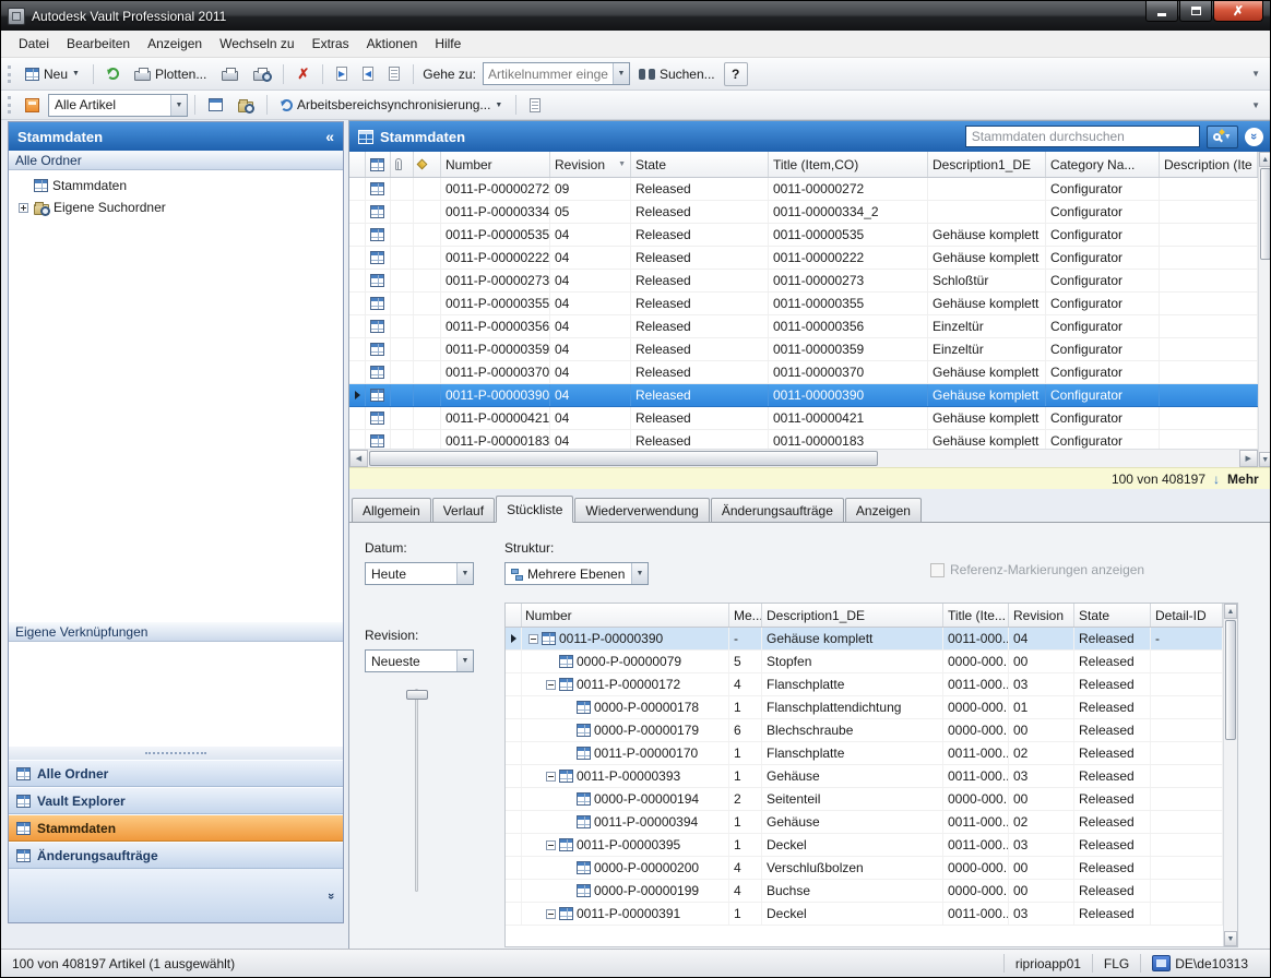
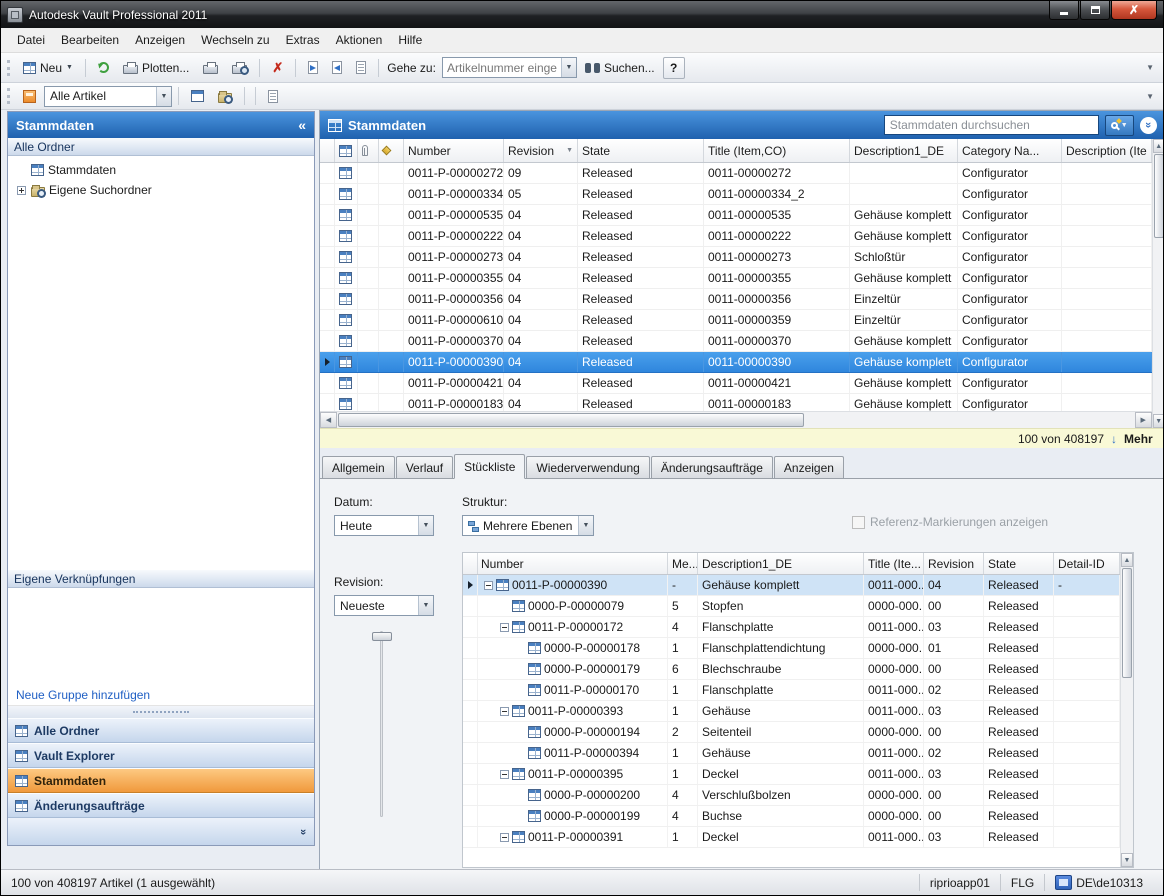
  Autodesk Vault Professional 2011
  ✗
  Datei
  Bearbeiten
  Anzeigen
  Wechseln zu
  Extras
  Aktionen
  Hilfe
  Neu
  Plotten...
  ✗
  Gehe zu:
  Artikelnummer einge
  Suchen...
  ?
  ▼
  Alle Artikel
- Arbeitsbereichsynchronisierung...
  ▼
  Stammdaten
  «
  Alle Ordner
  Stammdaten
  Eigene Suchordner
  Eigene Verknüpfungen
+ Neue Gruppe hinzufügen
  Alle Ordner
  Vault Explorer
  Stammdaten
  Änderungsaufträge
  Stammdaten
  Stammdaten durchsuchen
  Number
  Revision
  State
  Title (Item,CO)
  Description1_DE
  Category Na...
  Description (Ite
  0011-P-00000272
  09
  Released
  0011-00000272
  Configurator
  0011-P-00000334
  05
  Released
  0011-00000334_2
  Configurator
  0011-P-00000535
  04
  Released
  0011-00000535
  Gehäuse komplett
  Configurator
  0011-P-00000222
  04
  Released
  0011-00000222
  Gehäuse komplett
  Configurator
  0011-P-00000273
  04
  Released
  0011-00000273
  Schloßtür
  Configurator
  0011-P-00000355
  04
  Released
  0011-00000355
  Gehäuse komplett
  Configurator
  0011-P-00000356
  04
  Released
  0011-00000356
  Einzeltür
  Configurator
- 0011-P-00000359
+ 0011-P-00000610
  04
  Released
  0011-00000359
  Einzeltür
  Configurator
  0011-P-00000370
  04
  Released
  0011-00000370
  Gehäuse komplett
  Configurator
  0011-P-00000390
  04
  Released
  0011-00000390
  Gehäuse komplett
  Configurator
  0011-P-00000421
  04
  Released
  0011-00000421
  Gehäuse komplett
  Configurator
  0011-P-00000183
  04
  Released
  0011-00000183
  Gehäuse komplett
  Configurator
  100 von 408197
  ↓
  Mehr
  Allgemein
  Verlauf
  Stückliste
  Wiederverwendung
  Änderungsaufträge
  Anzeigen
  Datum:
  Heute
  Struktur:
  Mehrere Ebenen
  Referenz-Markierungen anzeigen
  Revision:
  Neueste
  Number
  Me...
  Description1_DE
  Title (Ite...
  Revision
  State
  Detail-ID
  0011-P-00000390
  -
  Gehäuse komplett
  0011-000..
  04
  Released
  -
  0000-P-00000079
  5
  Stopfen
  0000-000..
  00
  Released
  0011-P-00000172
  4
  Flanschplatte
  0011-000..
  03
  Released
  0000-P-00000178
  1
  Flanschplattendichtung
  0000-000..
  01
  Released
  0000-P-00000179
  6
  Blechschraube
  0000-000..
  00
  Released
  0011-P-00000170
  1
  Flanschplatte
  0011-000..
  02
  Released
  0011-P-00000393
  1
  Gehäuse
  0011-000..
  03
  Released
  0000-P-00000194
  2
  Seitenteil
  0000-000..
  00
  Released
  0011-P-00000394
  1
  Gehäuse
  0011-000..
  02
  Released
  0011-P-00000395
  1
  Deckel
  0011-000..
  03
  Released
  0000-P-00000200
  4
  Verschlußbolzen
  0000-000..
  00
  Released
  0000-P-00000199
  4
  Buchse
  0000-000..
  00
  Released
  0011-P-00000391
  1
  Deckel
  0011-000..
  03
  Released
  100 von 408197 Artikel (1 ausgewählt)
  riprioapp01
  FLG
  DE\de10313
